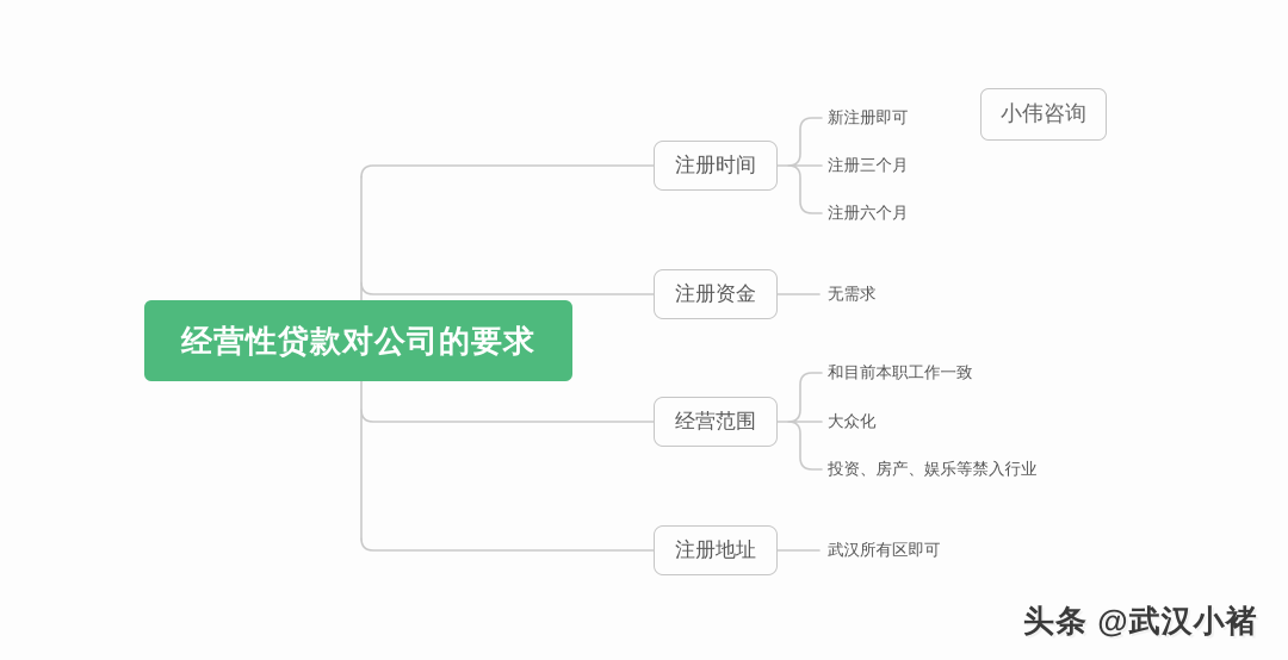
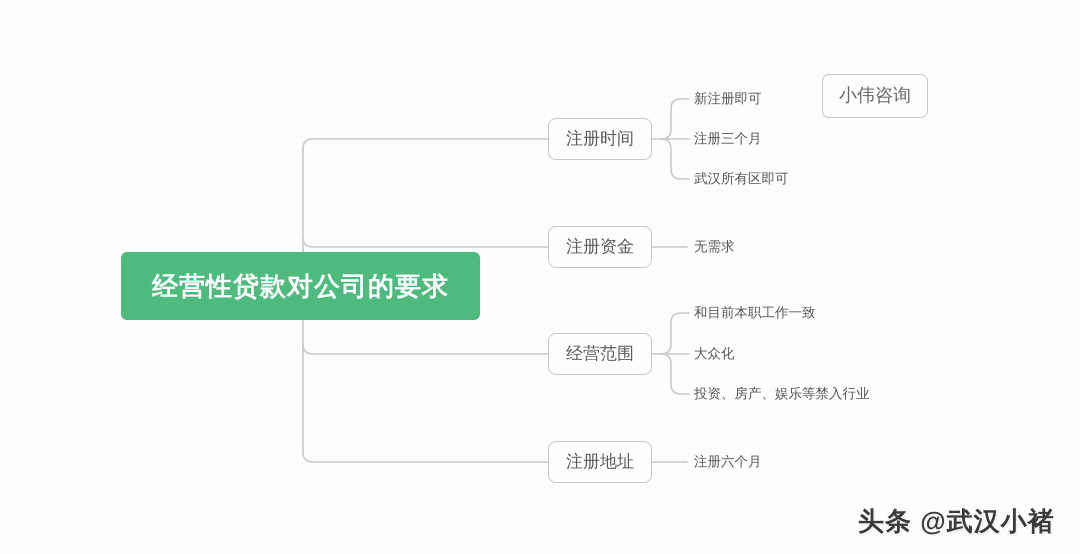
  经营性贷款对公司的要求
  注册时间
  注册资金
  经营范围
  注册地址
  小伟咨询
  新注册即可
  注册三个月
- 注册六个月
+ 武汉所有区即可
  无需求
  和目前本职工作一致
  大众化
  投资、房产、娱乐等禁入行业
- 武汉所有区即可
+ 注册六个月
  头条 @武汉小褚
